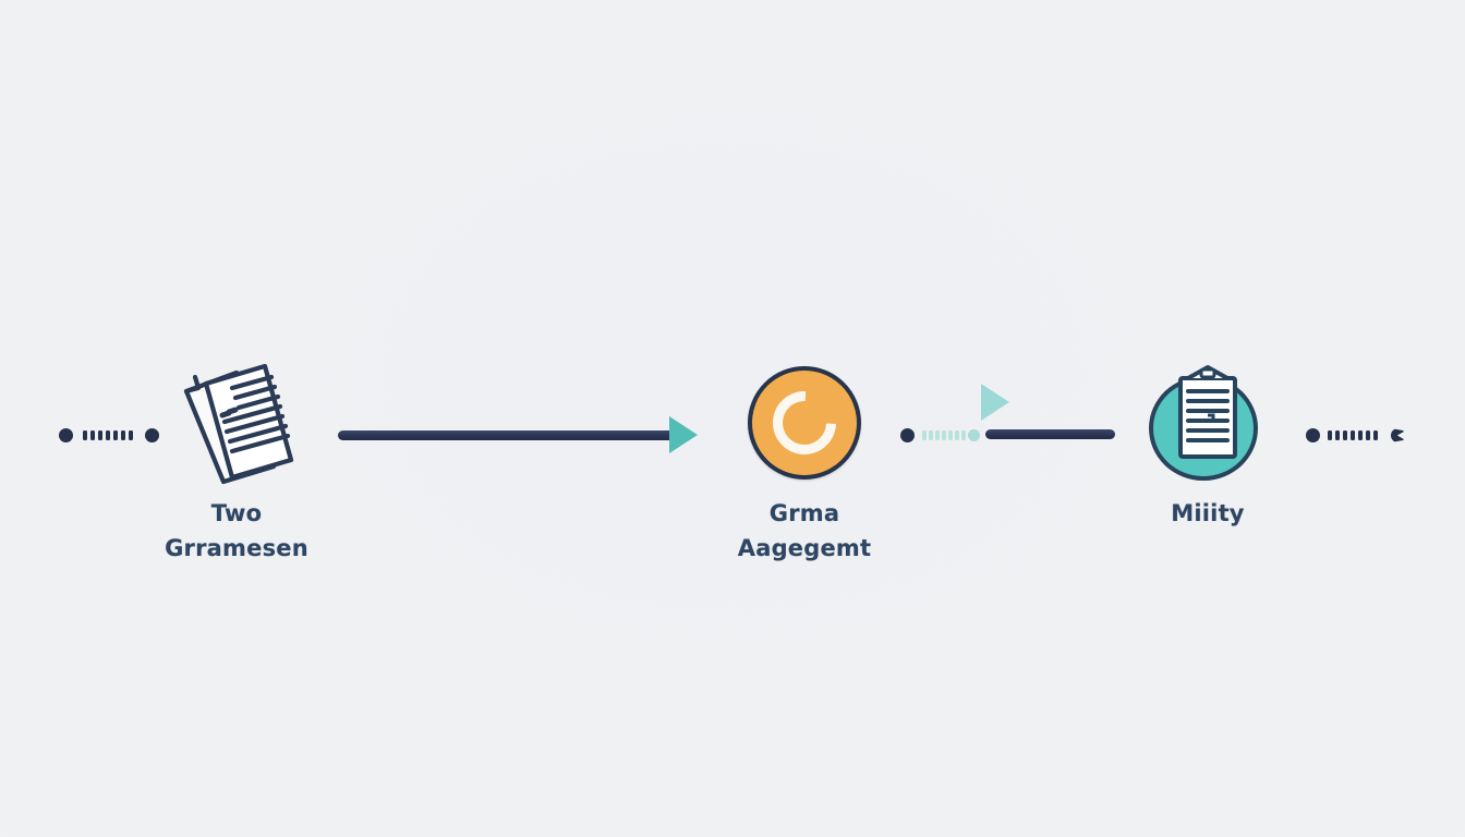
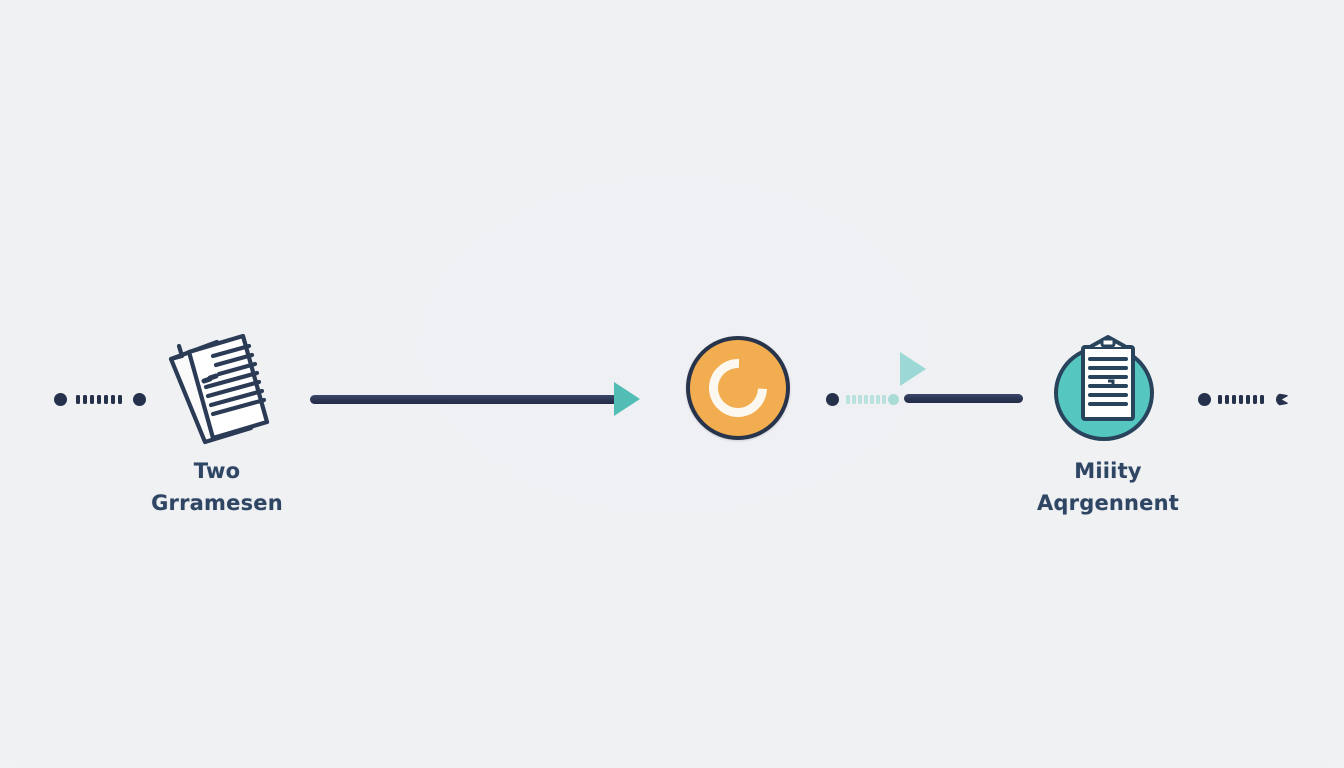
  Two
  Grramesen
- Grma
- Aagegemt
  Miiity
+ Aqrgennent
